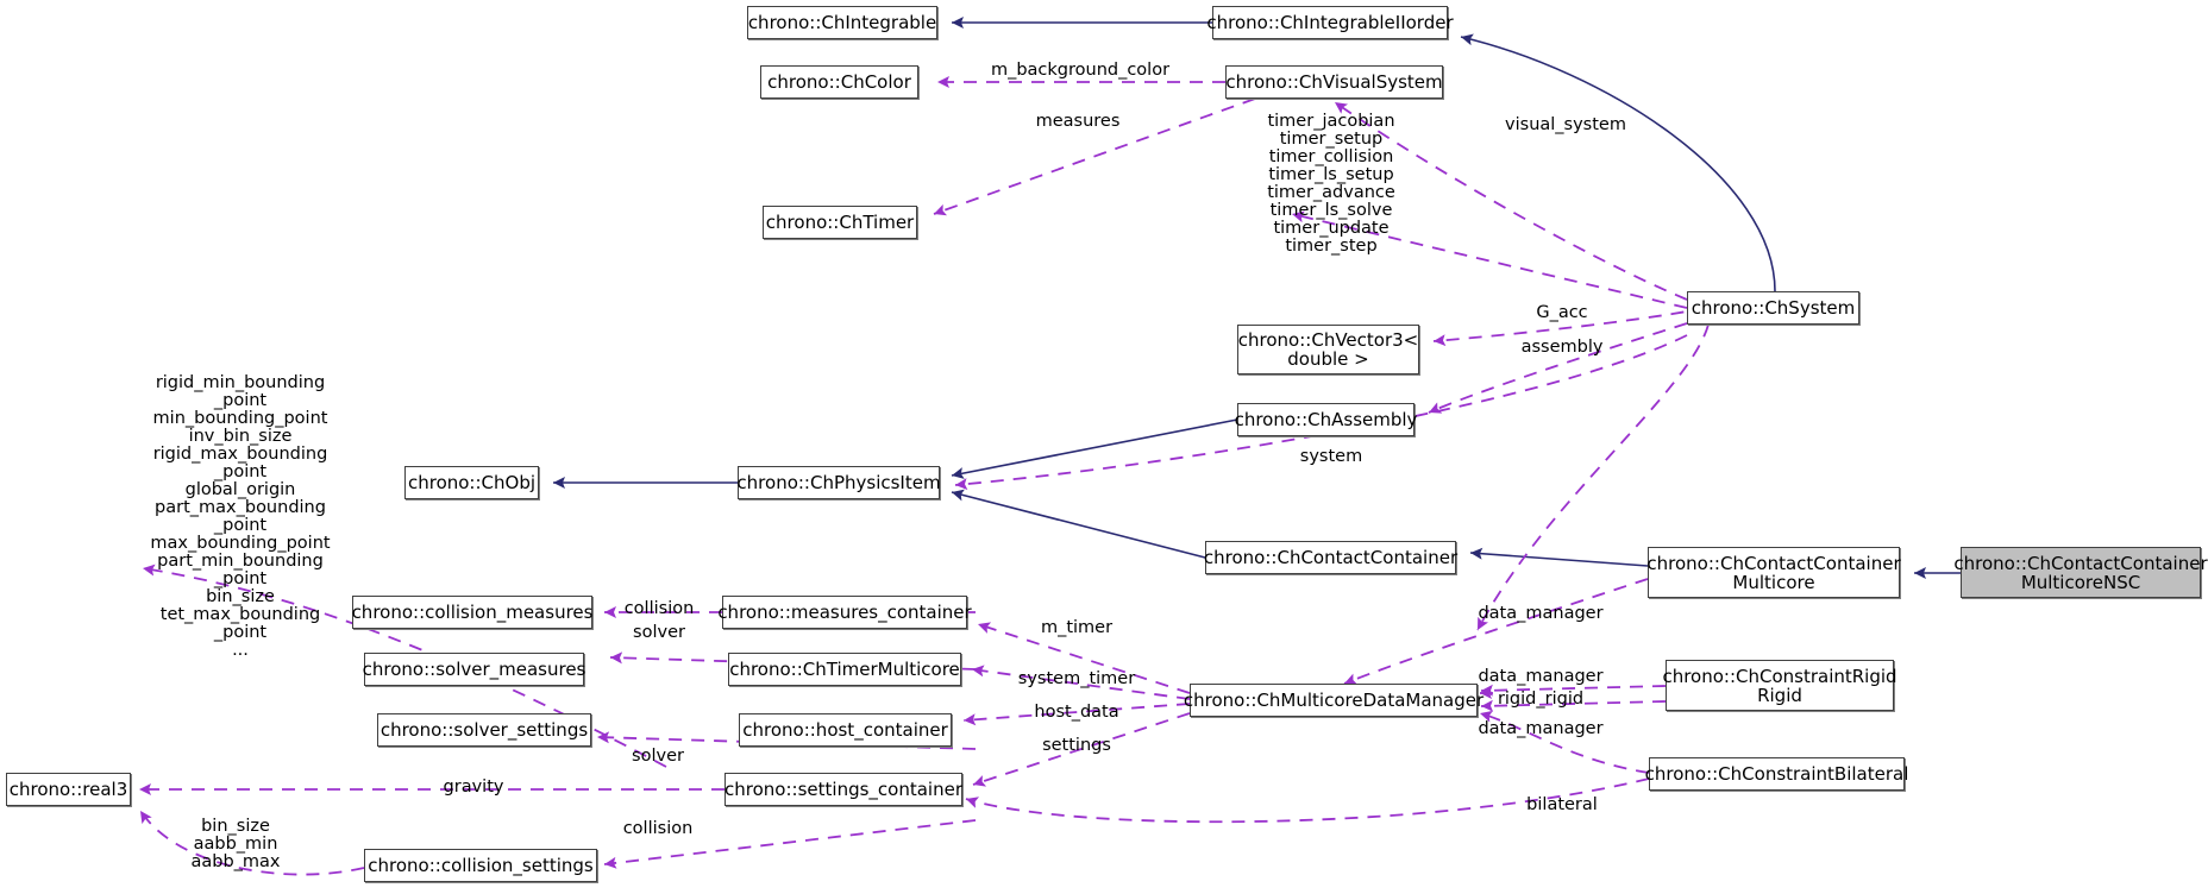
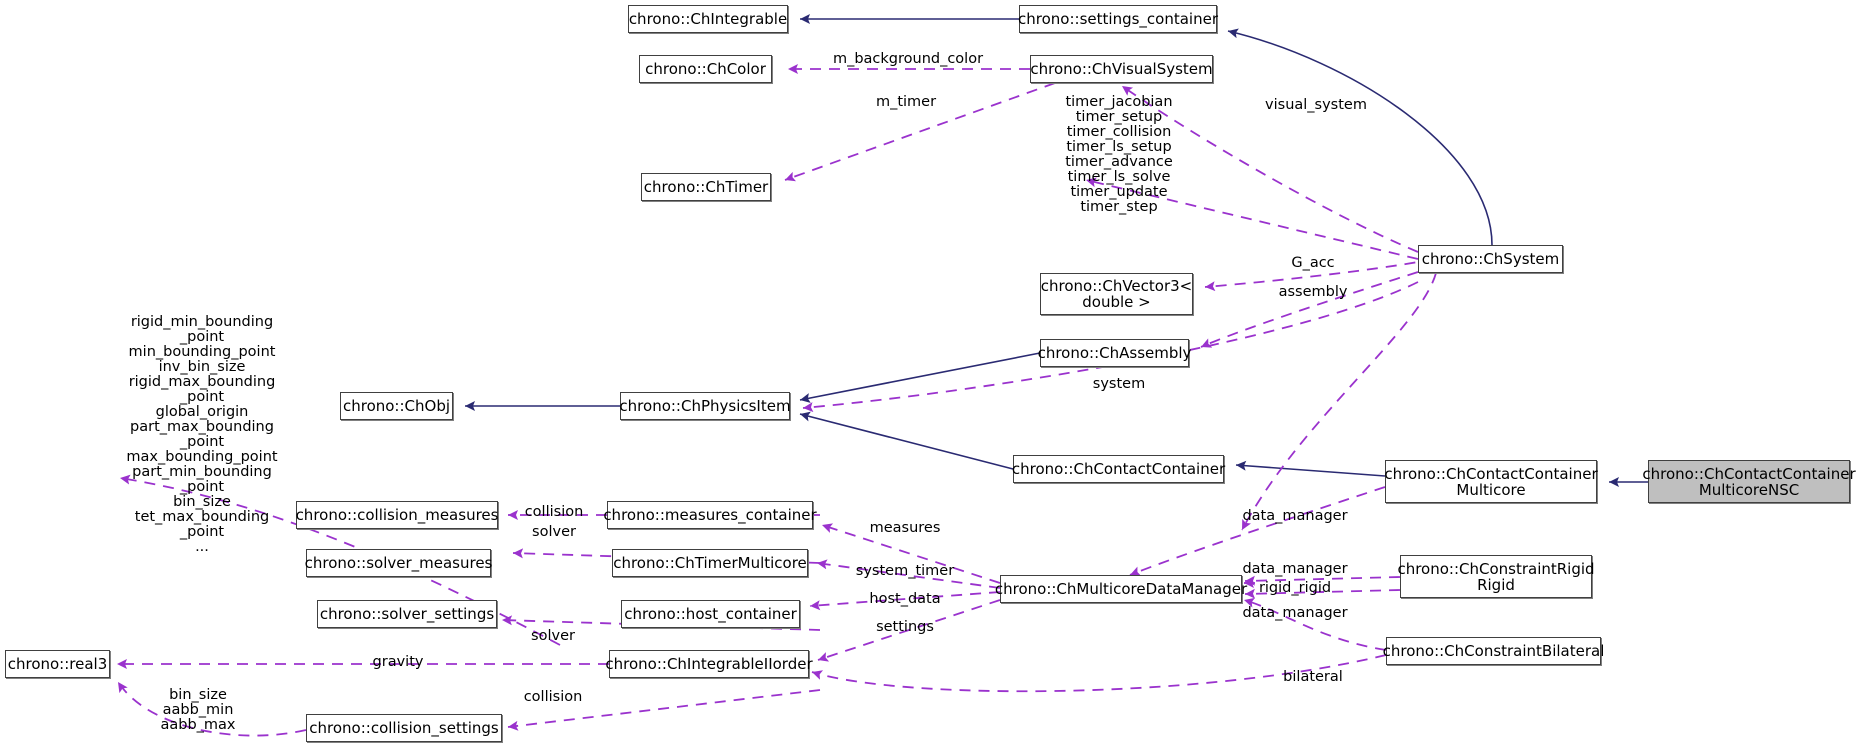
  chrono::ChIntegrable
- chrono::ChIntegrableIIorder
+ chrono::settings_container
  chrono::ChColor
  chrono::ChVisualSystem
  chrono::ChTimer
  chrono::ChSystem
  chrono::ChVector3<
  double >
  chrono::ChAssembly
  chrono::ChObj
  chrono::ChPhysicsItem
  chrono::ChContactContainer
  chrono::ChContactContainer
  Multicore
  chrono::ChContactContainer
  MulticoreNSC
  chrono::collision_measures
  chrono::measures_container
  chrono::solver_measures
  chrono::ChTimerMulticore
  chrono::ChMulticoreDataManager
  chrono::ChConstraintRigid
  Rigid
  chrono::solver_settings
  chrono::host_container
  chrono::ChConstraintBilateral
  chrono::real3
- chrono::settings_container
+ chrono::ChIntegrableIIorder
  chrono::collision_settings
  m_background_color
- measures
+ m_timer
  visual_system
  timer_jacobian
  timer_setup
  timer_collision
  timer_ls_setup
  timer_advance
  timer_ls_solve
  timer_update
  timer_step
  G_acc
  assembly
  system
  data_manager
  collision
- m_timer
+ measures
  solver
  system_timer
  data_manager
  rigid_rigid
  host_data
  data_manager
  settings
  solver
  gravity
  bilateral
  collision
  bin_size
  aabb_min
  aabb_max
  rigid_min_bounding
  _point
  min_bounding_point
  inv_bin_size
  rigid_max_bounding
  _point
  global_origin
  part_max_bounding
  _point
  max_bounding_point
  part_min_bounding
  _point
  bin_size
  tet_max_bounding
  _point
  ...
